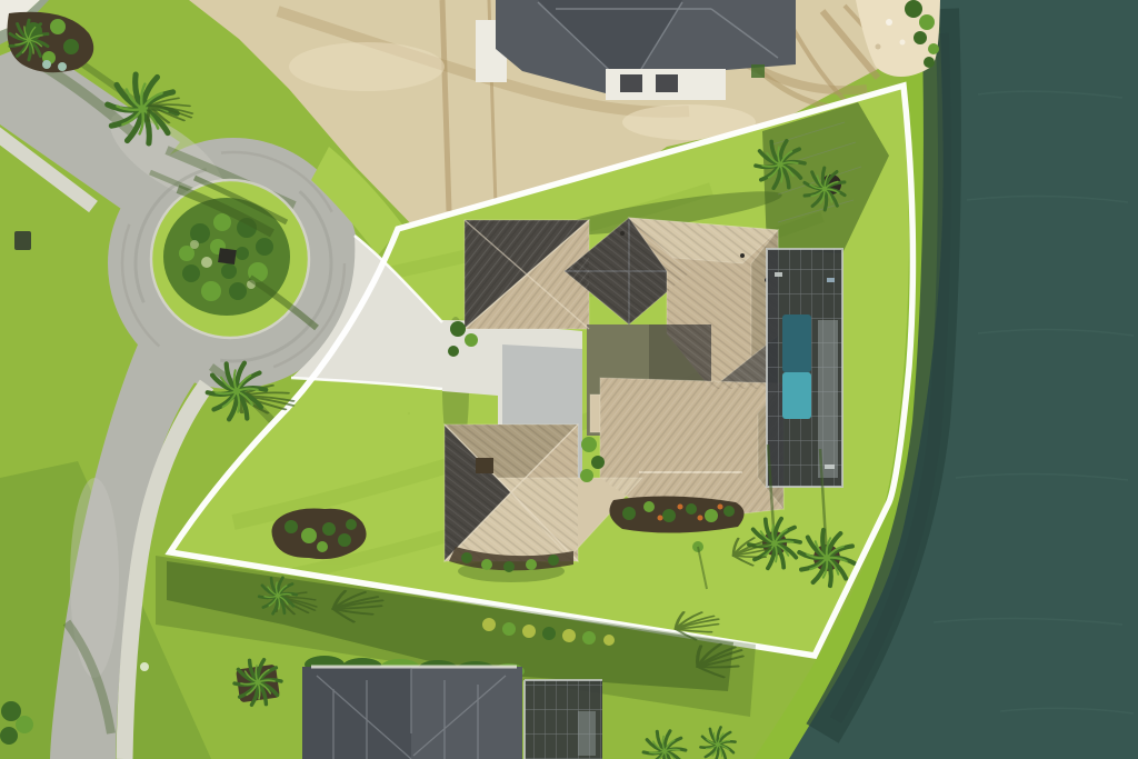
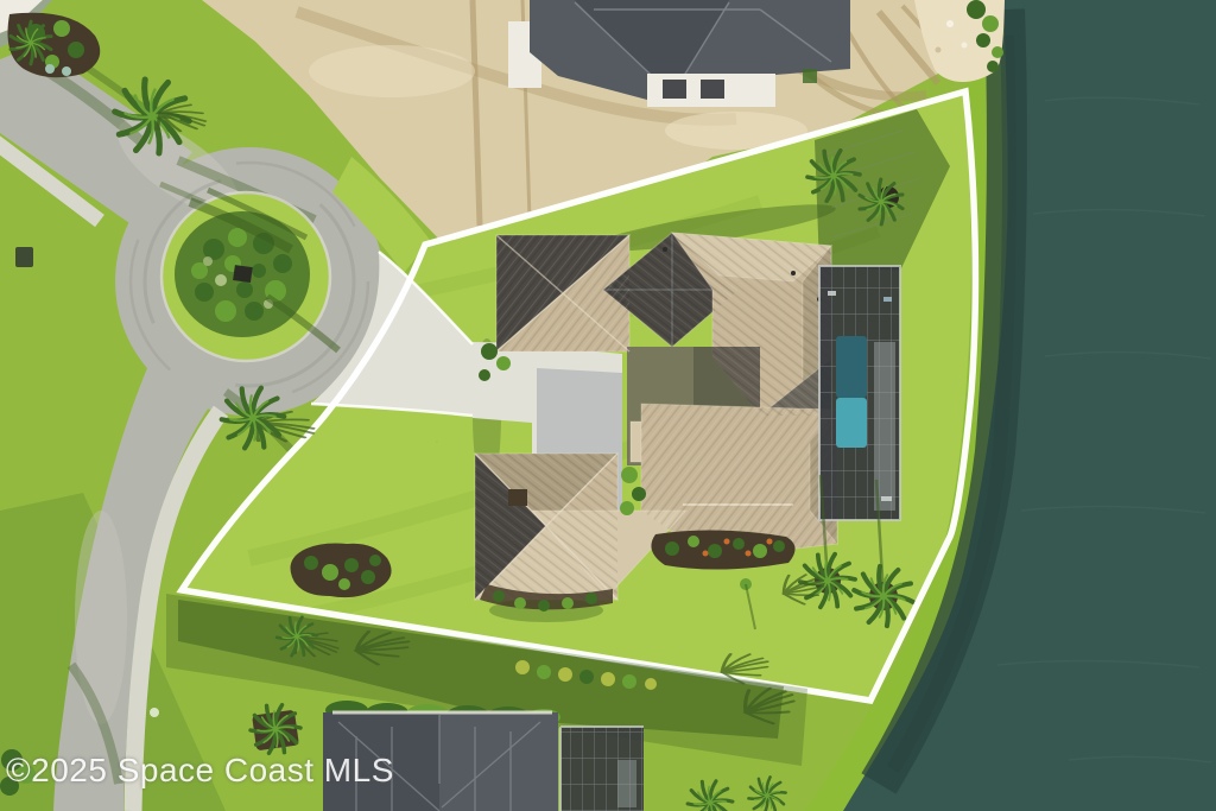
+ ©2025 Space Coast MLS
